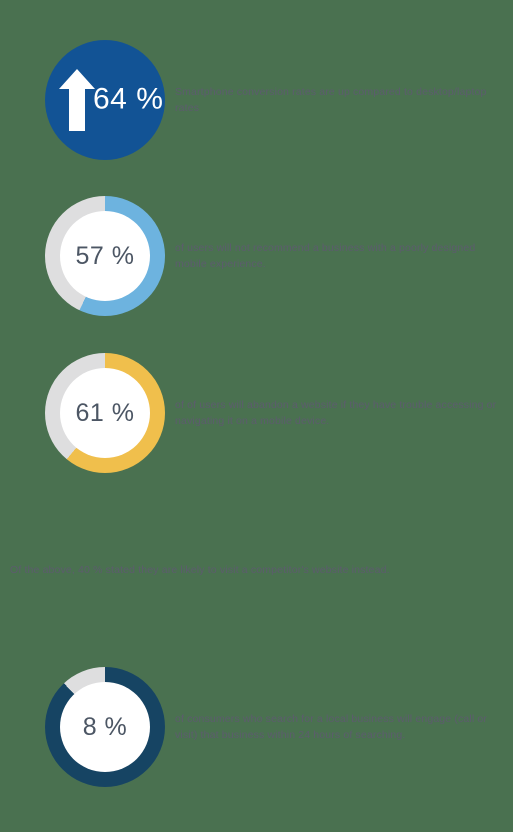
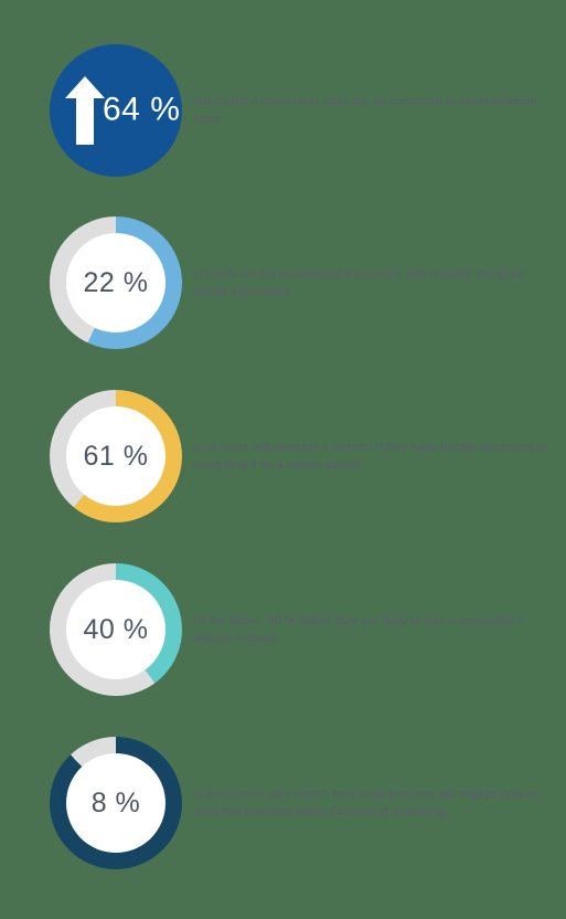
  64 %
  Smartphone conversion rates are up compared to desktop/laptop rates
- 57 %
+ 22 %
  of users will not recommend a business with a poorly designed mobile experience.
  61 %
  of of users will abandon a website if they have trouble accessing or navigating it on a mobile device.
+ 40 %
  Of the above, 40 % stated they are likely to visit a competitor's website instead.
  8 %
  of consumers who search for a local business will engage (call or visit) that business within 24 hours of searching.
